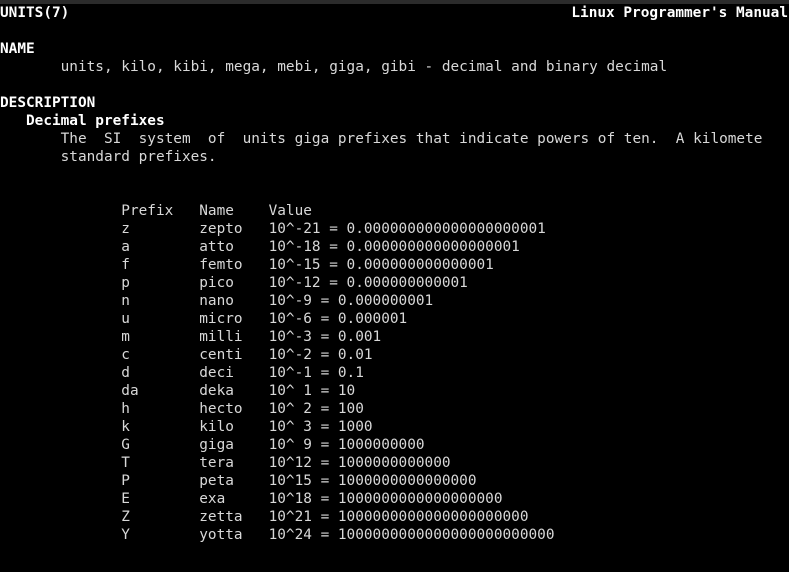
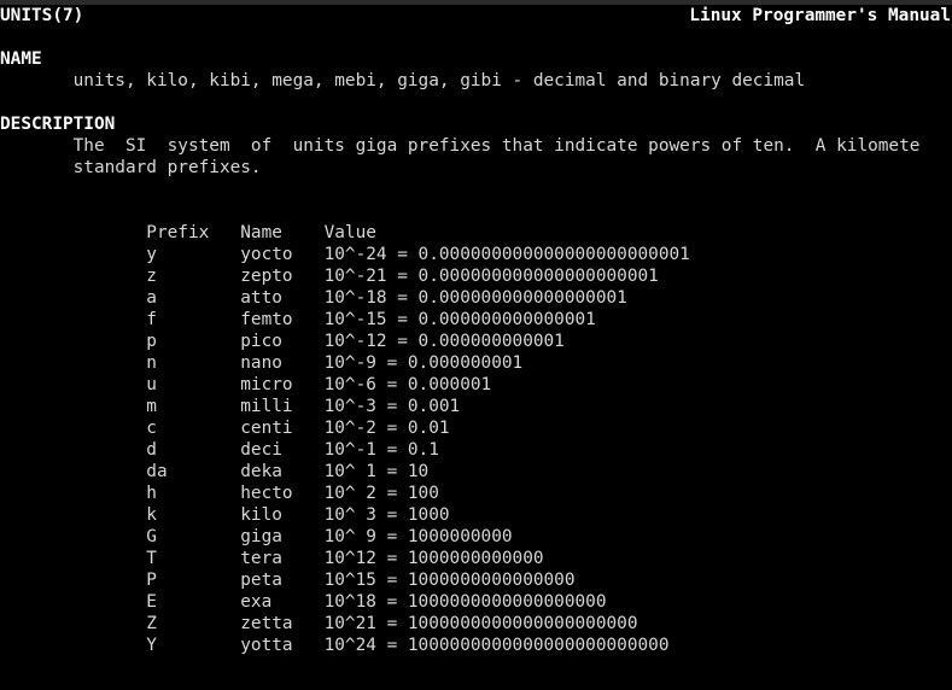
  UNITS(7)
  Linux Programmer's Manual
  NAME
  units, kilo, kibi, mega, mebi, giga, gibi - decimal and binary decimal
  DESCRIPTION
- Decimal prefixes
  The SI system of units giga prefixes that indicate powers of ten. A kilomete
  standard prefixes.
  Prefix Name Value
+ y yocto 10^-24 = 0.000000000000000000000001
  z zepto 10^-21 = 0.000000000000000000001
  a atto 10^-18 = 0.000000000000000001
  f femto 10^-15 = 0.000000000000001
  p pico 10^-12 = 0.000000000001
  n nano 10^-9 = 0.000000001
  u micro 10^-6 = 0.000001
  m milli 10^-3 = 0.001
  c centi 10^-2 = 0.01
  d deci 10^-1 = 0.1
  da deka 10^ 1 = 10
  h hecto 10^ 2 = 100
  k kilo 10^ 3 = 1000
  G giga 10^ 9 = 1000000000
  T tera 10^12 = 1000000000000
  P peta 10^15 = 1000000000000000
  E exa 10^18 = 1000000000000000000
  Z zetta 10^21 = 1000000000000000000000
  Y yotta 10^24 = 1000000000000000000000000
